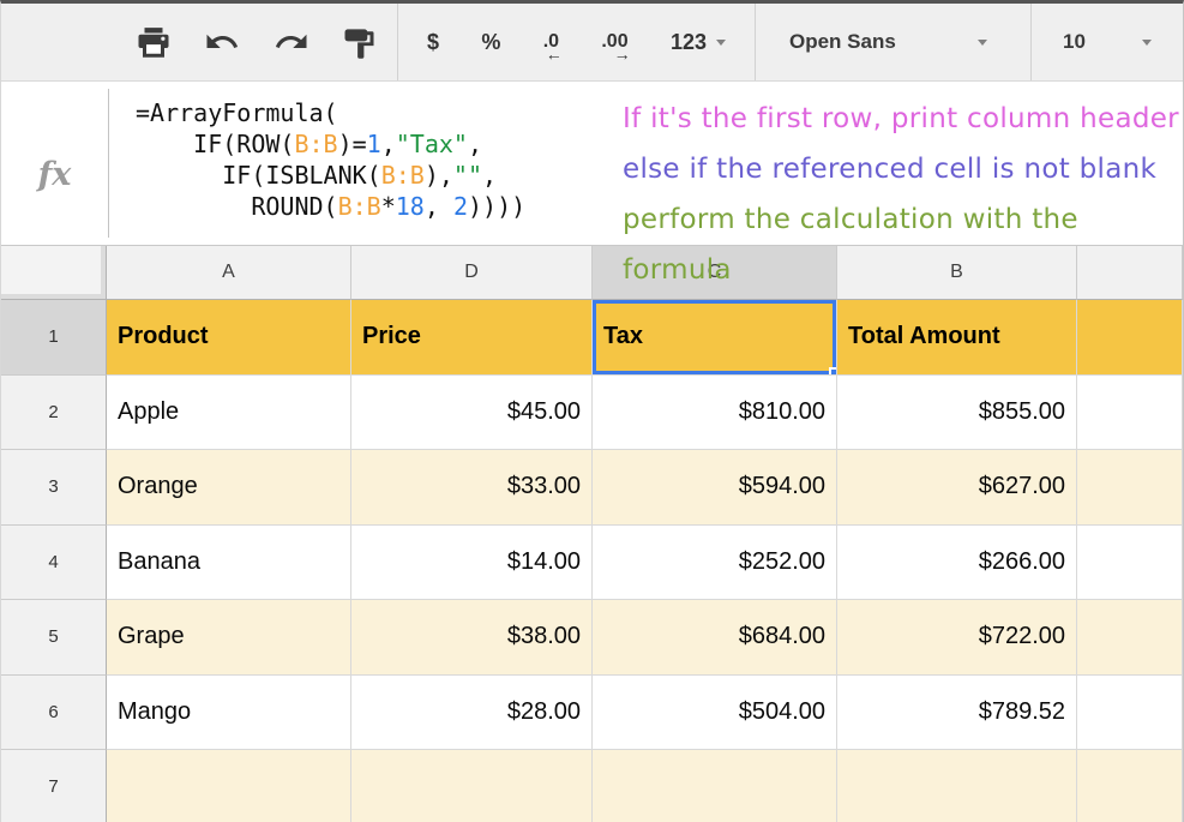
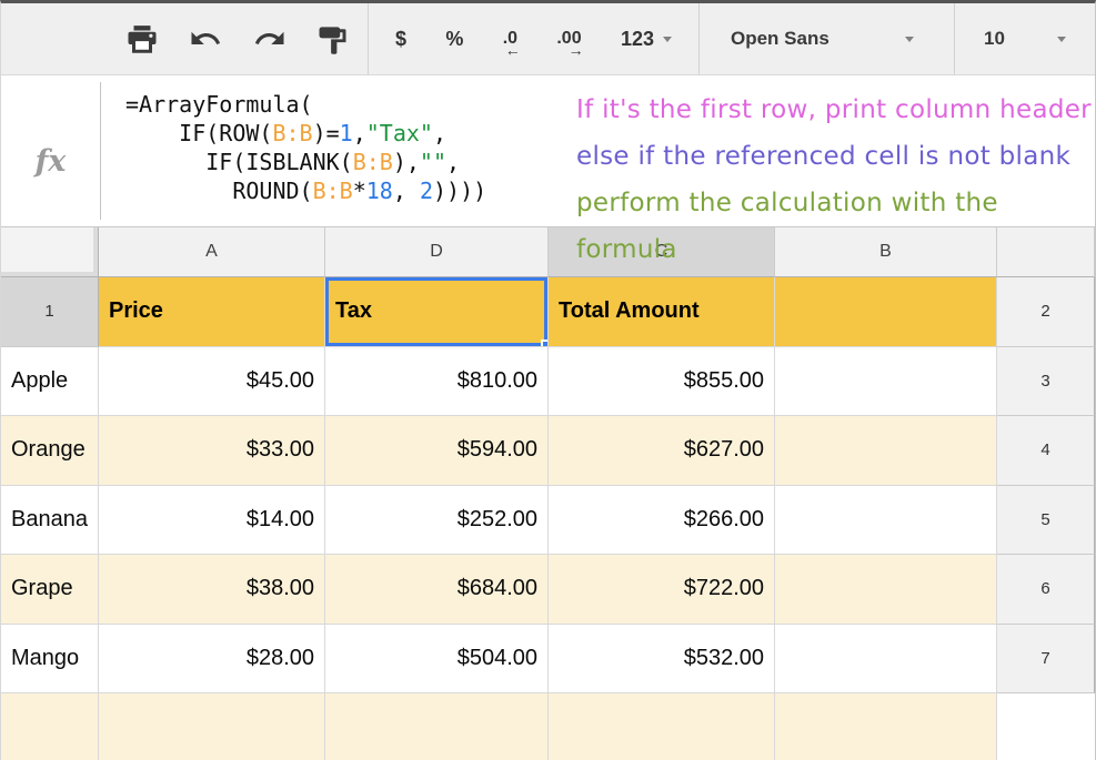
  $
  %
  .0
  ←
  .00
  →
  123
  Open Sans
  10
  fx
  =ArrayFormula(
  IF(ROW(B:B)=1,"Tax",
  IF(ISBLANK(B:B),"",
  ROUND(B:B*18, 2))))
  If it's the first row, print column header
  else if the referenced cell is not blank
  perform the calculation with the formula
  A
  D
  C
  B
  1
- Product
  Price
  Tax
  Total Amount
  2
  Apple
  $45.00
  $810.00
  $855.00
  3
  Orange
  $33.00
  $594.00
  $627.00
  4
  Banana
  $14.00
  $252.00
  $266.00
  5
  Grape
  $38.00
  $684.00
  $722.00
  6
  Mango
  $28.00
  $504.00
- $789.52
+ $532.00
  7
